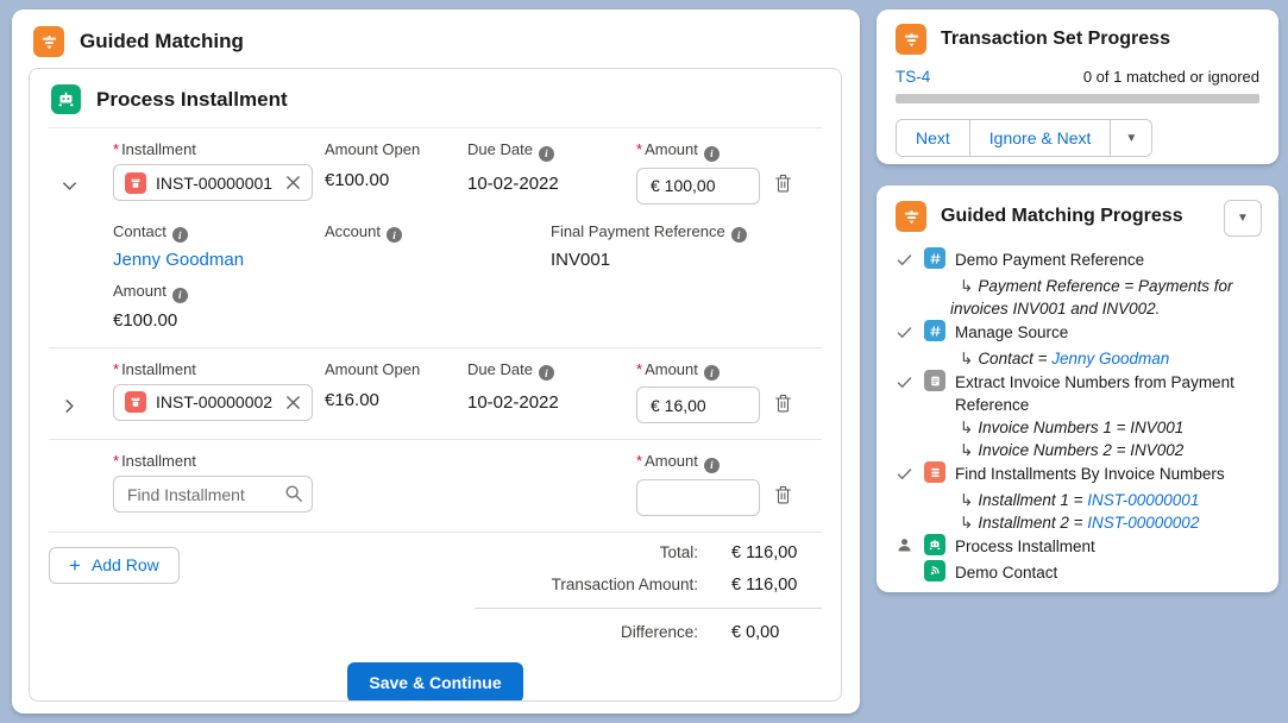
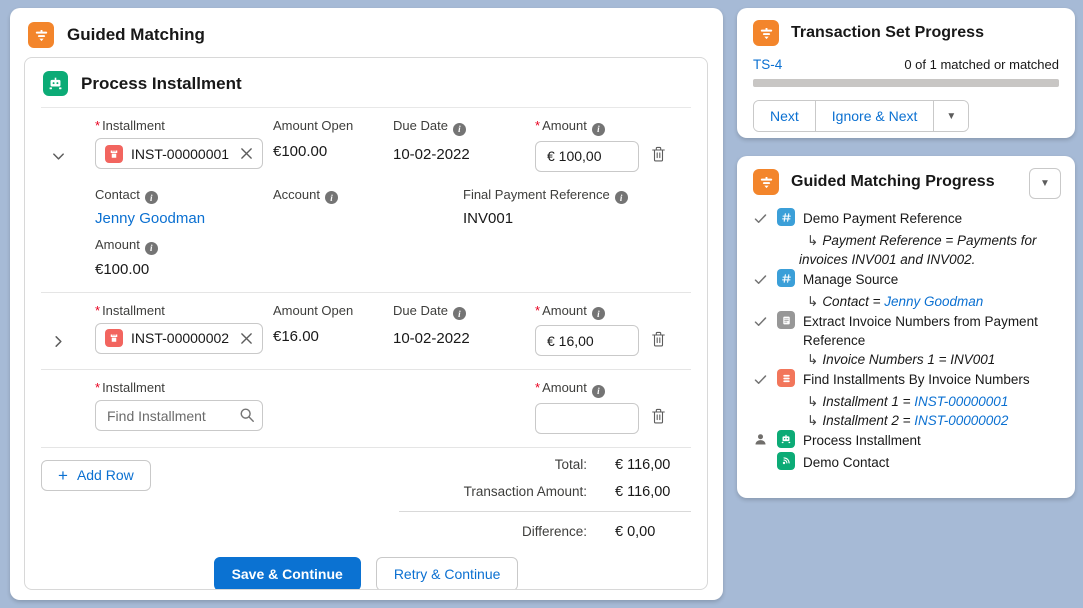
  Guided Matching
  Process Installment
  * Installment
  INST-00000001
  Amount Open
  €100.00
  Due Date i
  10-02-2022
  * Amount i
  € 100,00
  Contact i
  Jenny Goodman
  Account i
  Final Payment Reference i
  INV001
  Amount i
  €100.00
  * Installment
  INST-00000002
  Amount Open
  €16.00
  Due Date i
  10-02-2022
  * Amount i
  € 16,00
  * Installment
  Find Installment
  * Amount i
  +
  Add Row
  Total:
  € 116,00
  Transaction Amount:
  € 116,00
  Difference:
  € 0,00
  Save & Continue
+ Retry & Continue
  Transaction Set Progress
  TS-4
- 0 of 1 matched or ignored
+ 0 of 1 matched or matched
  Next
  Ignore & Next
  ▼
  Guided Matching Progress
  ▼
  Demo Payment Reference
  ↳ Payment Reference = Payments for invoices INV001 and INV002.
  Manage Source
  ↳ Contact = Jenny Goodman
  Extract Invoice Numbers from Payment Reference
  ↳ Invoice Numbers 1 = INV001
- ↳ Invoice Numbers 2 = INV002
  Find Installments By Invoice Numbers
  ↳ Installment 1 = INST-00000001
  ↳ Installment 2 = INST-00000002
  Process Installment
  Demo Contact
